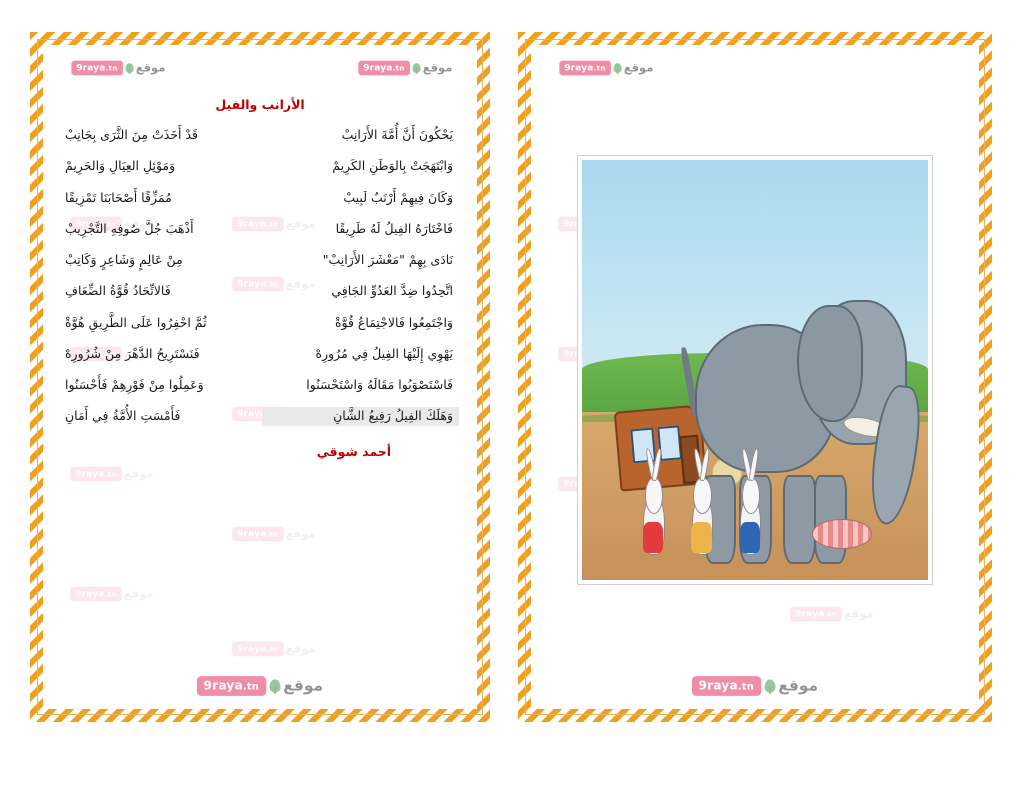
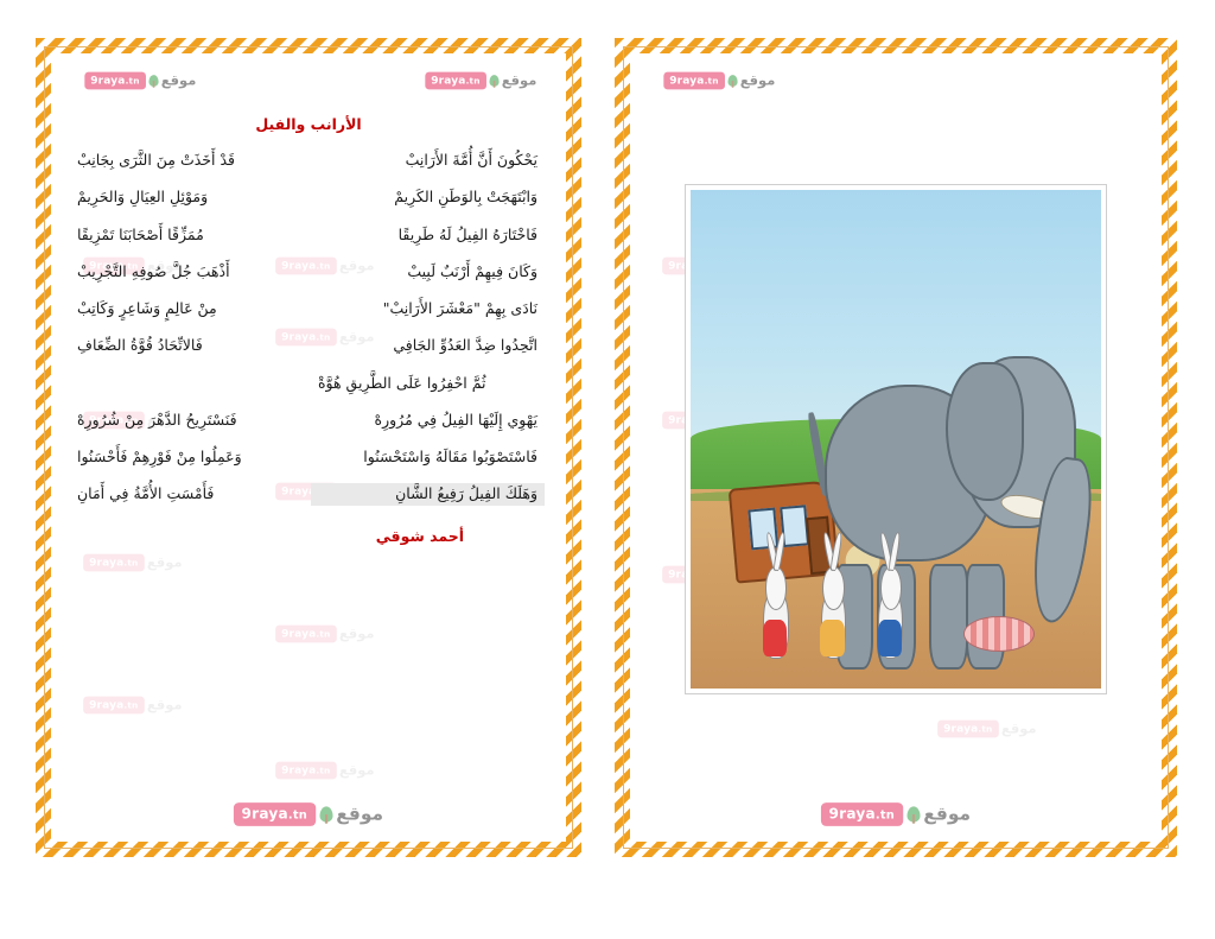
  9raya.tn
  موقع
  9raya.tn
  موقع
  9raya.tn
  موقع
  9raya.tn
  9raya.tn
  9raya.tn
  موقع
  9raya.tn
  9raya.tn
  9raya.tn
  9raya.tn
  الأرانب والفيل
  يَحْكُونَ أَنَّ أُمَّةَ الأَرَانِبْ
  قَدْ أَخَذَتْ مِنَ الثَّرَى بِجَانِبْ
  وَابْتَهَجَتْ بِالوَطَنِ الكَرِيمْ
  وَمَوْئِلِ العِيَالِ وَالحَرِيمْ
- وَكَانَ فِيهِمْ أَرْنَبٌ لَبِيبْ
+ فَاخْتَارَهُ الفِيلُ لَهُ طَرِيقًا
  مُمَزِّقًا أَصْحَابَنَا تَمْزِيقًا
- فَاخْتَارَهُ الفِيلُ لَهُ طَرِيقًا
+ وَكَانَ فِيهِمْ أَرْنَبٌ لَبِيبْ
  أَذْهَبَ جُلَّ صُوفِهِ التَّجْرِيبْ
  نَادَى بِهِمْ "مَعْشَرَ الأَرَانِبْ"
  مِنْ عَالِمٍ وَشَاعِرٍ وَكَاتِبْ
  اتَّحِدُوا ضِدَّ العَدُوِّ الجَافِي
  فَالاتِّحَادُ قُوَّةُ الضِّعَافِ
- وَاجْتَمِعُوا فَالاجْتِمَاعُ قُوَّةْ
  ثُمَّ احْفِرُوا عَلَى الطَّرِيقِ هُوَّةْ
  يَهْوِي إِلَيْهَا الفِيلُ فِي مُرُورِهْ
  فَنَسْتَرِيحُ الدَّهْرَ مِنْ شُرُورِهْ
  فَاسْتَصْوَبُوا مَقَالَهُ وَاسْتَحْسَنُوا
  وَعَمِلُوا مِنْ فَوْرِهِمْ فَأَحْسَنُوا
  وَهَلَكَ الفِيلُ رَفِيعُ الشَّانِ
  فَأَمْسَتِ الأُمَّةُ فِي أَمَانِ
  أحمد شوقي
  9raya.tn
  موقع
  9raya.tn
  9raya.tn
  موقع
  9raya.tn
  موقع
